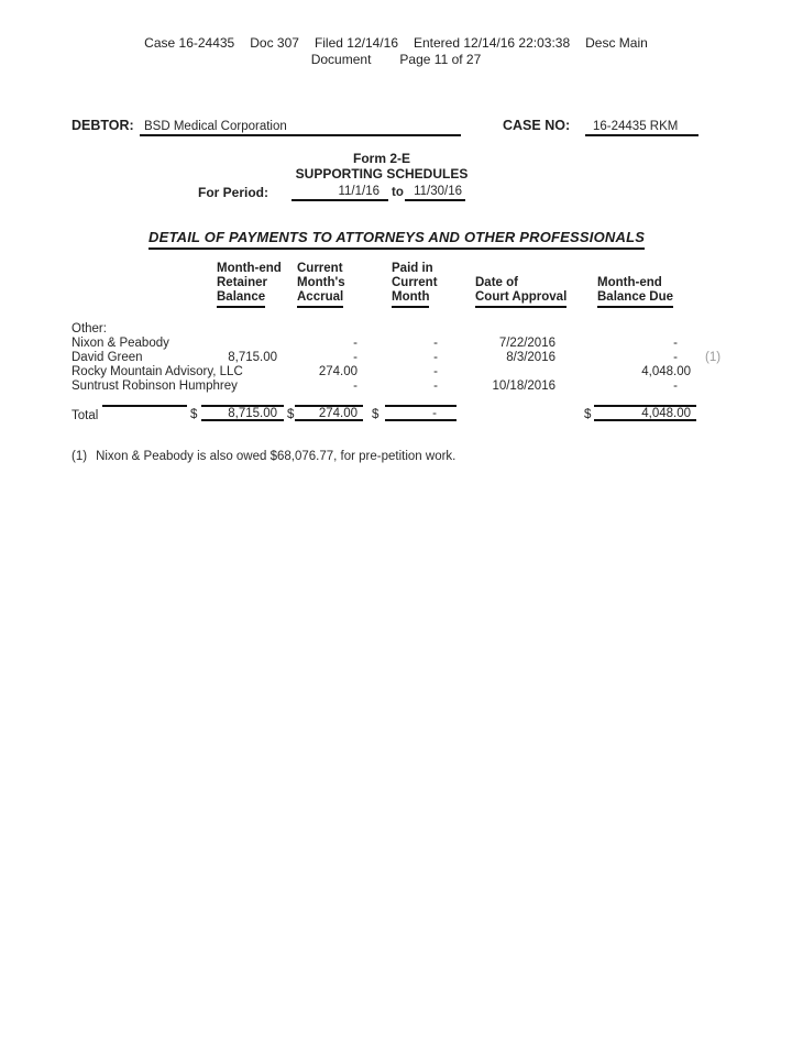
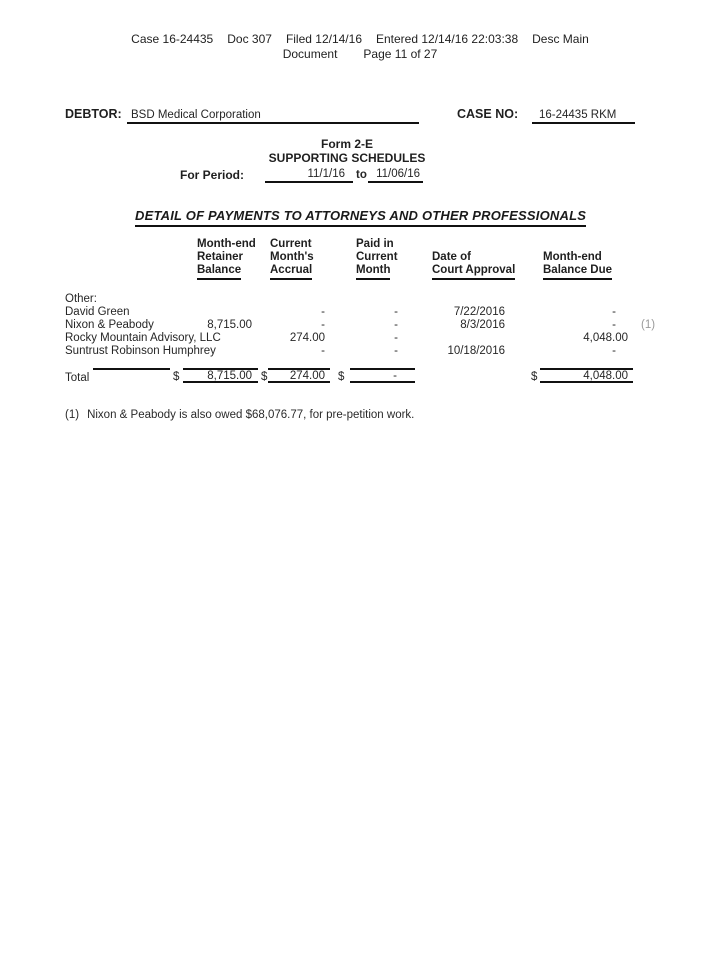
  Case 16-24435 Doc 307 Filed 12/14/16 Entered 12/14/16 22:03:38 Desc Main
  Document Page 11 of 27
  DEBTOR:
  BSD Medical Corporation
  CASE NO:
  16-24435 RKM
  Form 2-E
  SUPPORTING SCHEDULES
  For Period:
  11/1/16
  to
- 11/30/16
+ 11/06/16
  DETAIL OF PAYMENTS TO ATTORNEYS AND OTHER PROFESSIONALS
  Month-end
  Current
  Paid in
  Retainer
  Month's
  Current
  Date of
  Month-end
  Balance
  Accrual
  Month
  Court Approval
  Balance Due
  Other:
- Nixon & Peabody
+ David Green
  -
  -
  7/22/2016
  -
- David Green
+ Nixon & Peabody
  8,715.00
  -
  -
  8/3/2016
  -
  (1)
  Rocky Mountain Advisory, LLC
  274.00
  -
  4,048.00
  Suntrust Robinson Humphrey
  -
  -
  10/18/2016
  -
  Total
  $
  8,715.00
  $
  274.00
  $
  -
  $
  4,048.00
  (1) Nixon & Peabody is also owed $68,076.77, for pre-petition work.
